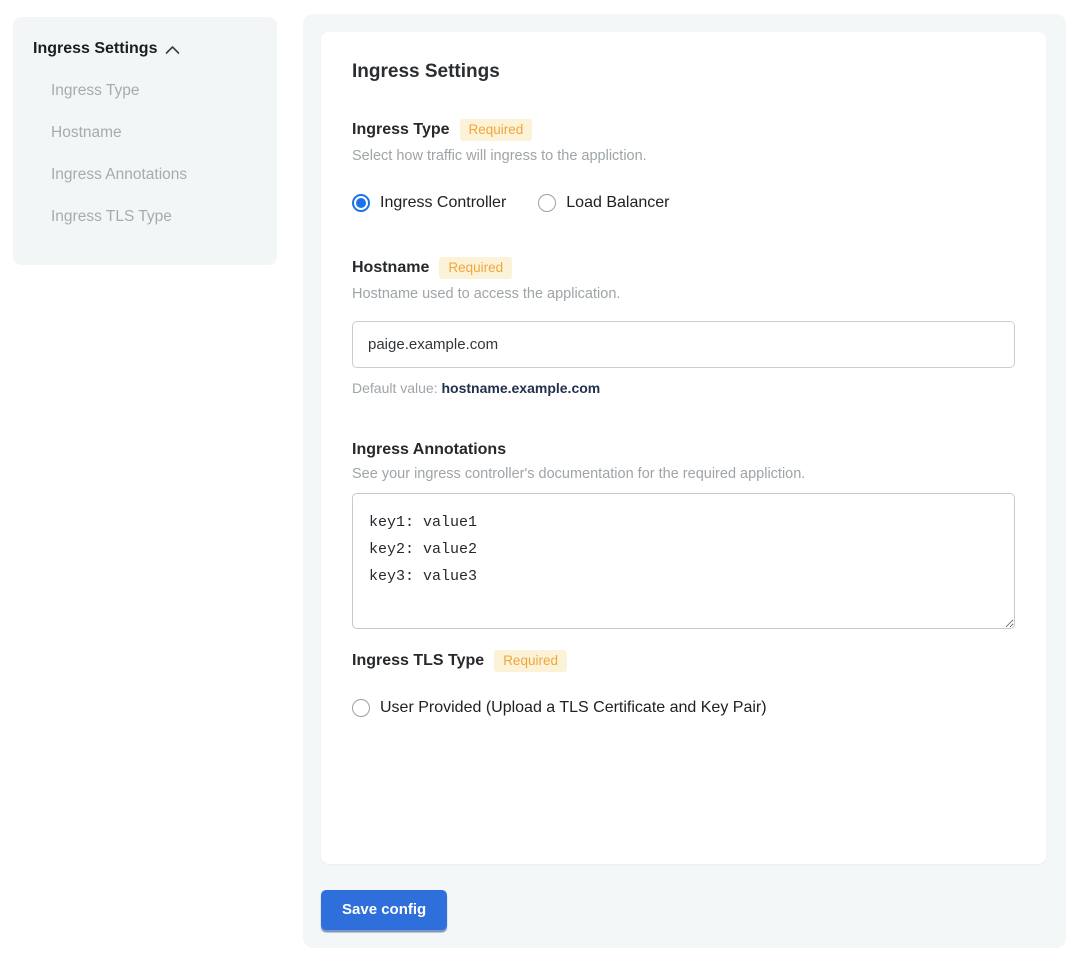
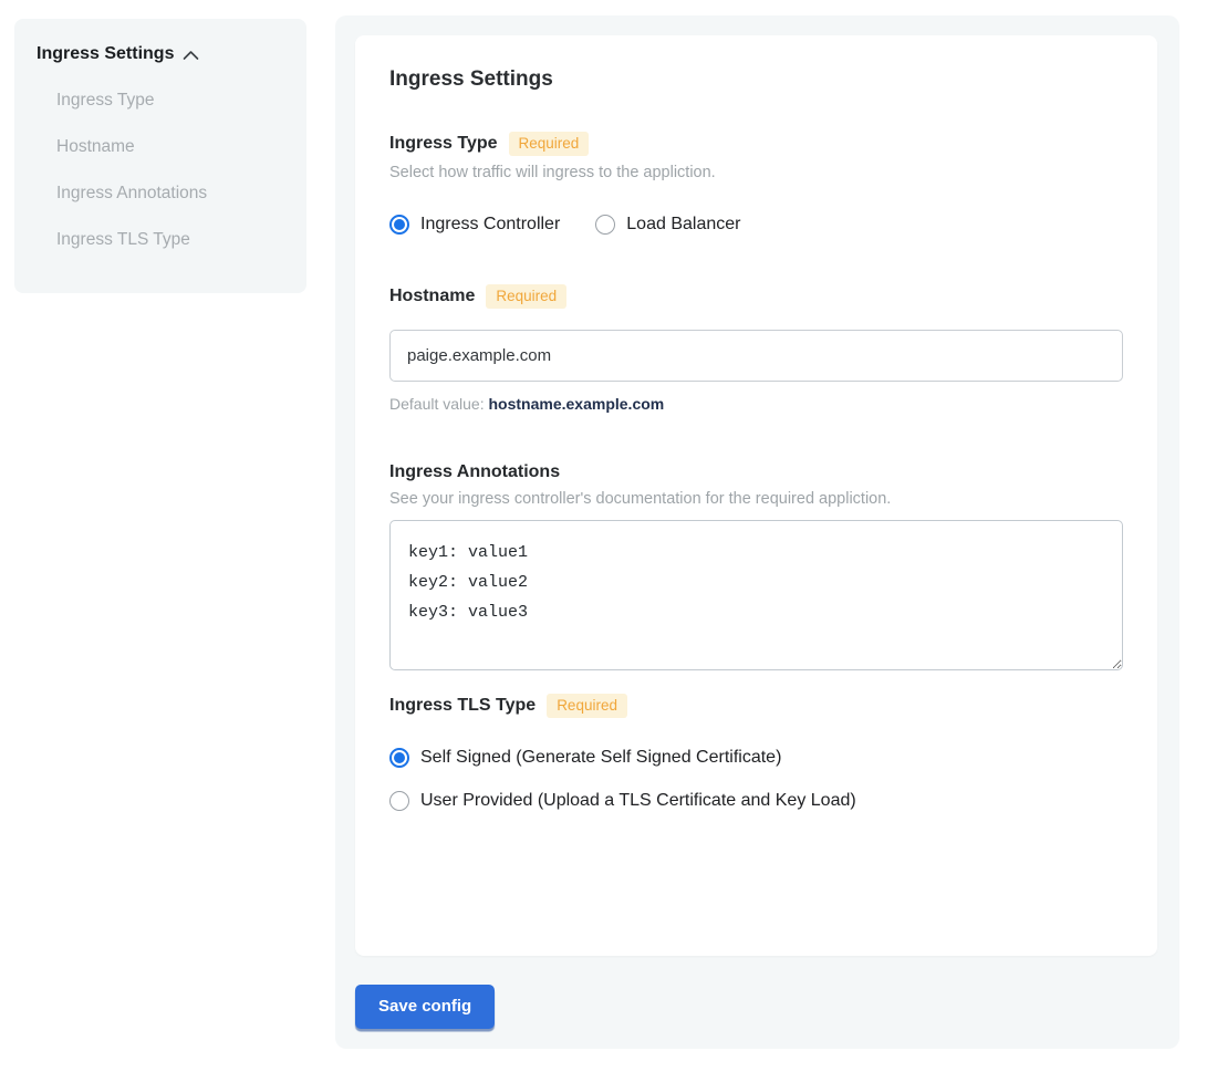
  Ingress Settings
  Ingress Type
  Hostname
  Ingress Annotations
  Ingress TLS Type
  Ingress Settings
  Ingress Type
  Required
  Select how traffic will ingress to the appliction.
  Ingress Controller
  Load Balancer
  Hostname
  Required
- Hostname used to access the application.
  paige.example.com
  Default value: hostname.example.com
  Ingress Annotations
  See your ingress controller's documentation for the required appliction.
  key1: value1
  key2: value2
  key3: value3
  Ingress TLS Type
  Required
+ Self Signed (Generate Self Signed Certificate)
- User Provided (Upload a TLS Certificate and Key Pair)
+ User Provided (Upload a TLS Certificate and Key Load)
  Save config
